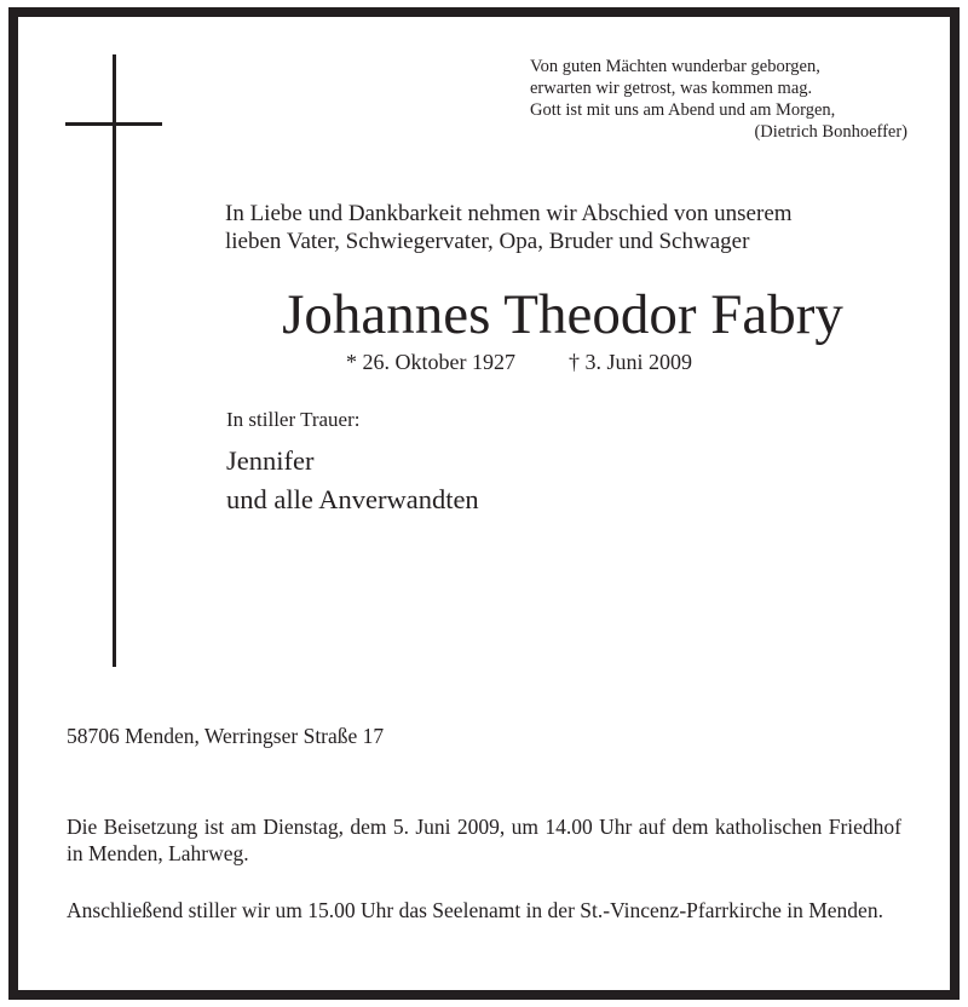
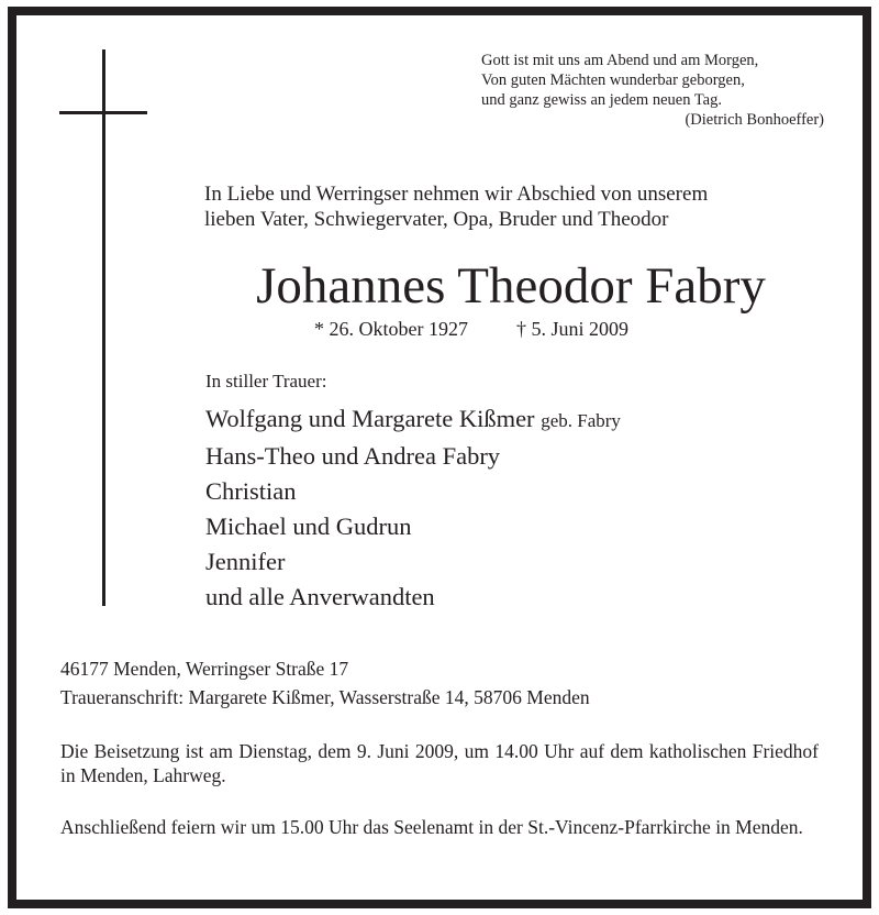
- Von guten Mächten wunderbar geborgen,
+ Gott ist mit uns am Abend und am Morgen,
- erwarten wir getrost, was kommen mag.
- Gott ist mit uns am Abend und am Morgen,
+ Von guten Mächten wunderbar geborgen,
+ und ganz gewiss an jedem neuen Tag.
  (Dietrich Bonhoeffer)
- In Liebe und Dankbarkeit nehmen wir Abschied von unserem
+ In Liebe und Werringser nehmen wir Abschied von unserem
- lieben Vater, Schwiegervater, Opa, Bruder und Schwager
+ lieben Vater, Schwiegervater, Opa, Bruder und Theodor
  Johannes Theodor Fabry
- * 26. Oktober 1927 † 3. Juni 2009
+ * 26. Oktober 1927 † 5. Juni 2009
  In stiller Trauer:
+ Wolfgang und Margarete Kißmer geb. Fabry
+ Hans-Theo und Andrea Fabry
+ Christian
+ Michael und Gudrun
  Jennifer
  und alle Anverwandten
- 58706 Menden, Werringser Straße 17
+ 46177 Menden, Werringser Straße 17
+ Traueranschrift: Margarete Kißmer, Wasserstraße 14, 58706 Menden
- Die Beisetzung ist am Dienstag, dem 5. Juni 2009, um 14.00 Uhr auf dem katholischen Friedhof in Menden, Lahrweg.
+ Die Beisetzung ist am Dienstag, dem 9. Juni 2009, um 14.00 Uhr auf dem katholischen Friedhof in Menden, Lahrweg.
- Anschließend stiller wir um 15.00 Uhr das Seelenamt in der St.-Vincenz-Pfarrkirche in Menden.
+ Anschließend feiern wir um 15.00 Uhr das Seelenamt in der St.-Vincenz-Pfarrkirche in Menden.
